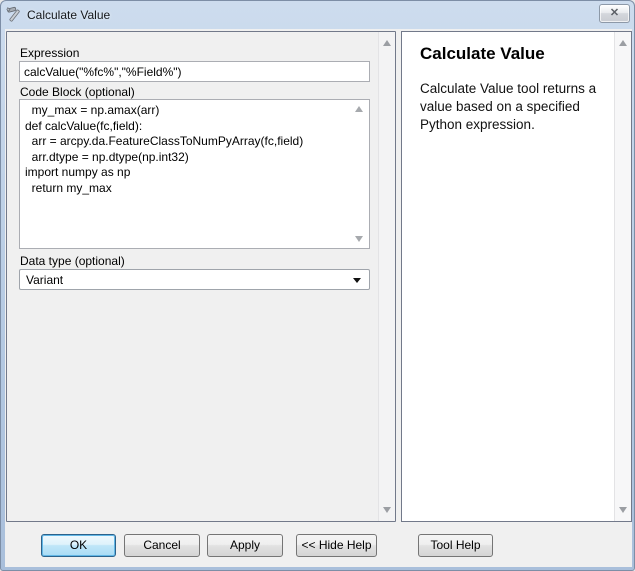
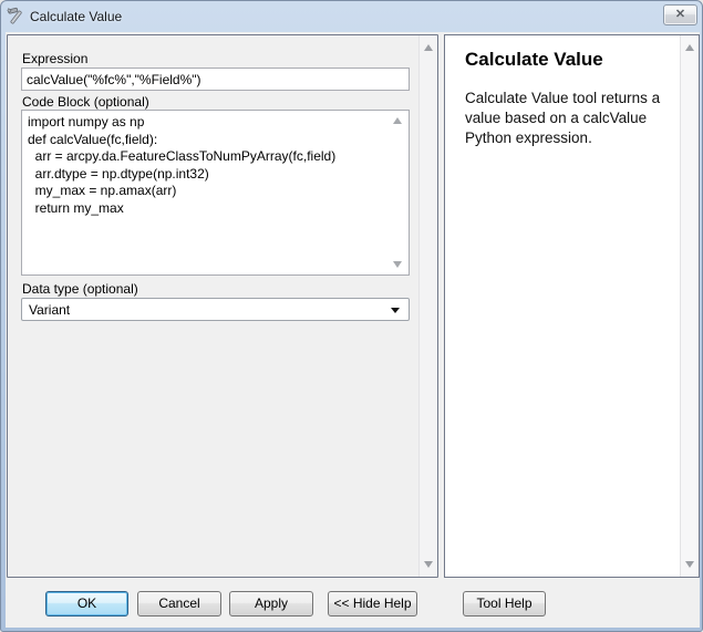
  Calculate Value
  ✕
  Expression
  calcValue("%fc%","%Field%")
  Code Block (optional)
- my_max = np.amax(arr)
+ import numpy as np
  def calcValue(fc,field):
  arr = arcpy.da.FeatureClassToNumPyArray(fc,field)
  arr.dtype = np.dtype(np.int32)
- import numpy as np
+ my_max = np.amax(arr)
  return my_max
  Data type (optional)
  Variant
  Calculate Value
- Calculate Value tool returns a value based on a specified Python expression.
+ Calculate Value tool returns a value based on a calcValue Python expression.
  OK
  Cancel
  Apply
  << Hide Help
  Tool Help
